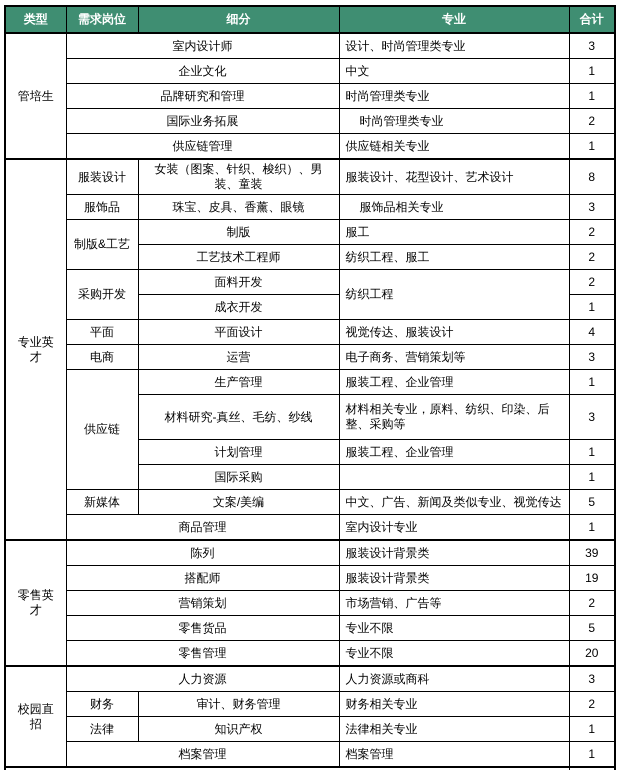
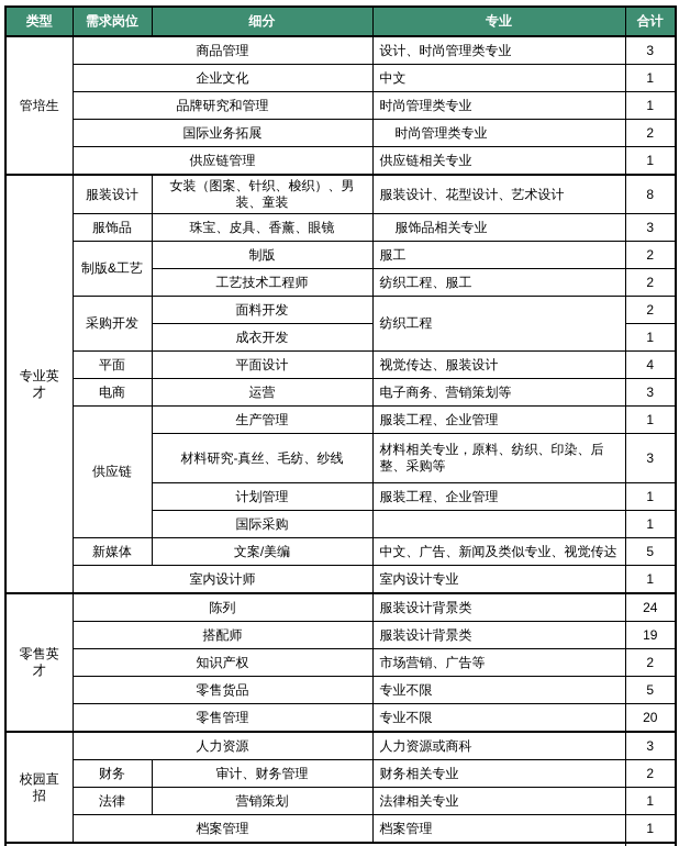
  类型	需求岗位	细分	专业	合计
- 管培生	室内设计师	设计、时尚管理类专业	3
+ 管培生	商品管理	设计、时尚管理类专业	3
  企业文化	中文	1
  品牌研究和管理	时尚管理类专业	1
  国际业务拓展	时尚管理类专业	2
  供应链管理	供应链相关专业	1
  专业英才	服装设计	女装（图案、针织、梭织）、男装、童装	服装设计、花型设计、艺术设计	8
  服饰品	珠宝、皮具、香薰、眼镜	服饰品相关专业	3
  制版&工艺	制版	服工	2
  工艺技术工程师	纺织工程、服工	2
  采购开发	面料开发	纺织工程	2
  成衣开发	1
  平面	平面设计	视觉传达、服装设计	4
  电商	运营	电子商务、营销策划等	3
  供应链	生产管理	服装工程、企业管理	1
  材料研究-真丝、毛纺、纱线	材料相关专业，原料、纺织、印染、后整、采购等	3
  计划管理	服装工程、企业管理	1
  国际采购		1
  新媒体	文案/美编	中文、广告、新闻及类似专业、视觉传达	5
- 商品管理	室内设计专业	1
+ 室内设计师	室内设计专业	1
- 零售英才	陈列	服装设计背景类	39
+ 零售英才	陈列	服装设计背景类	24
  搭配师	服装设计背景类	19
- 营销策划	市场营销、广告等	2
+ 知识产权	市场营销、广告等	2
  零售货品	专业不限	5
  零售管理	专业不限	20
  校园直招	人力资源	人力资源或商科	3
  财务	审计、财务管理	财务相关专业	2
- 法律	知识产权	法律相关专业	1
+ 法律	营销策划	法律相关专业	1
  档案管理	档案管理	1
